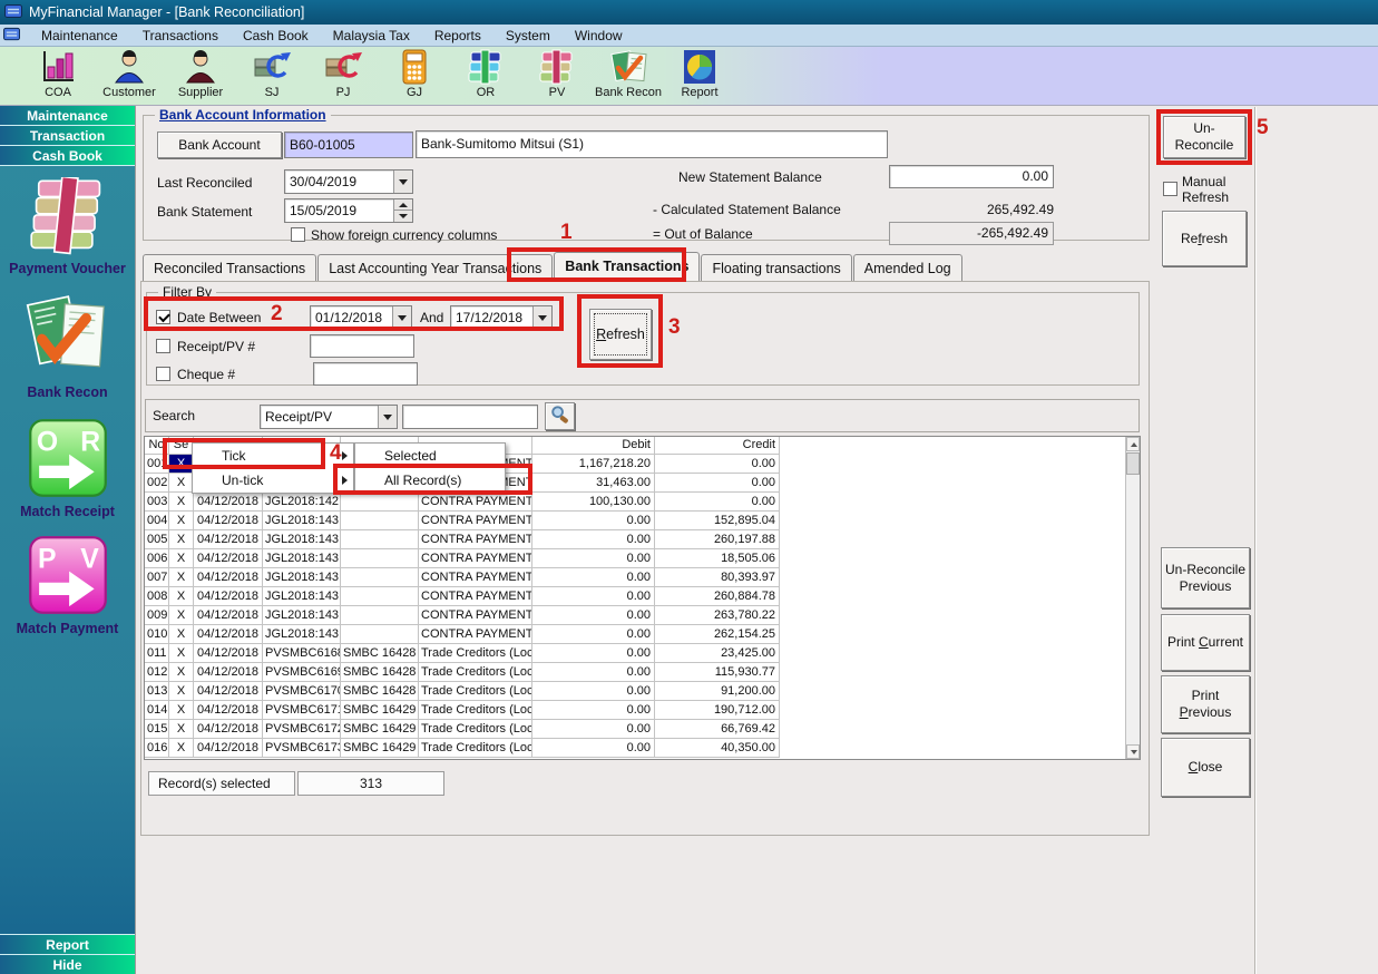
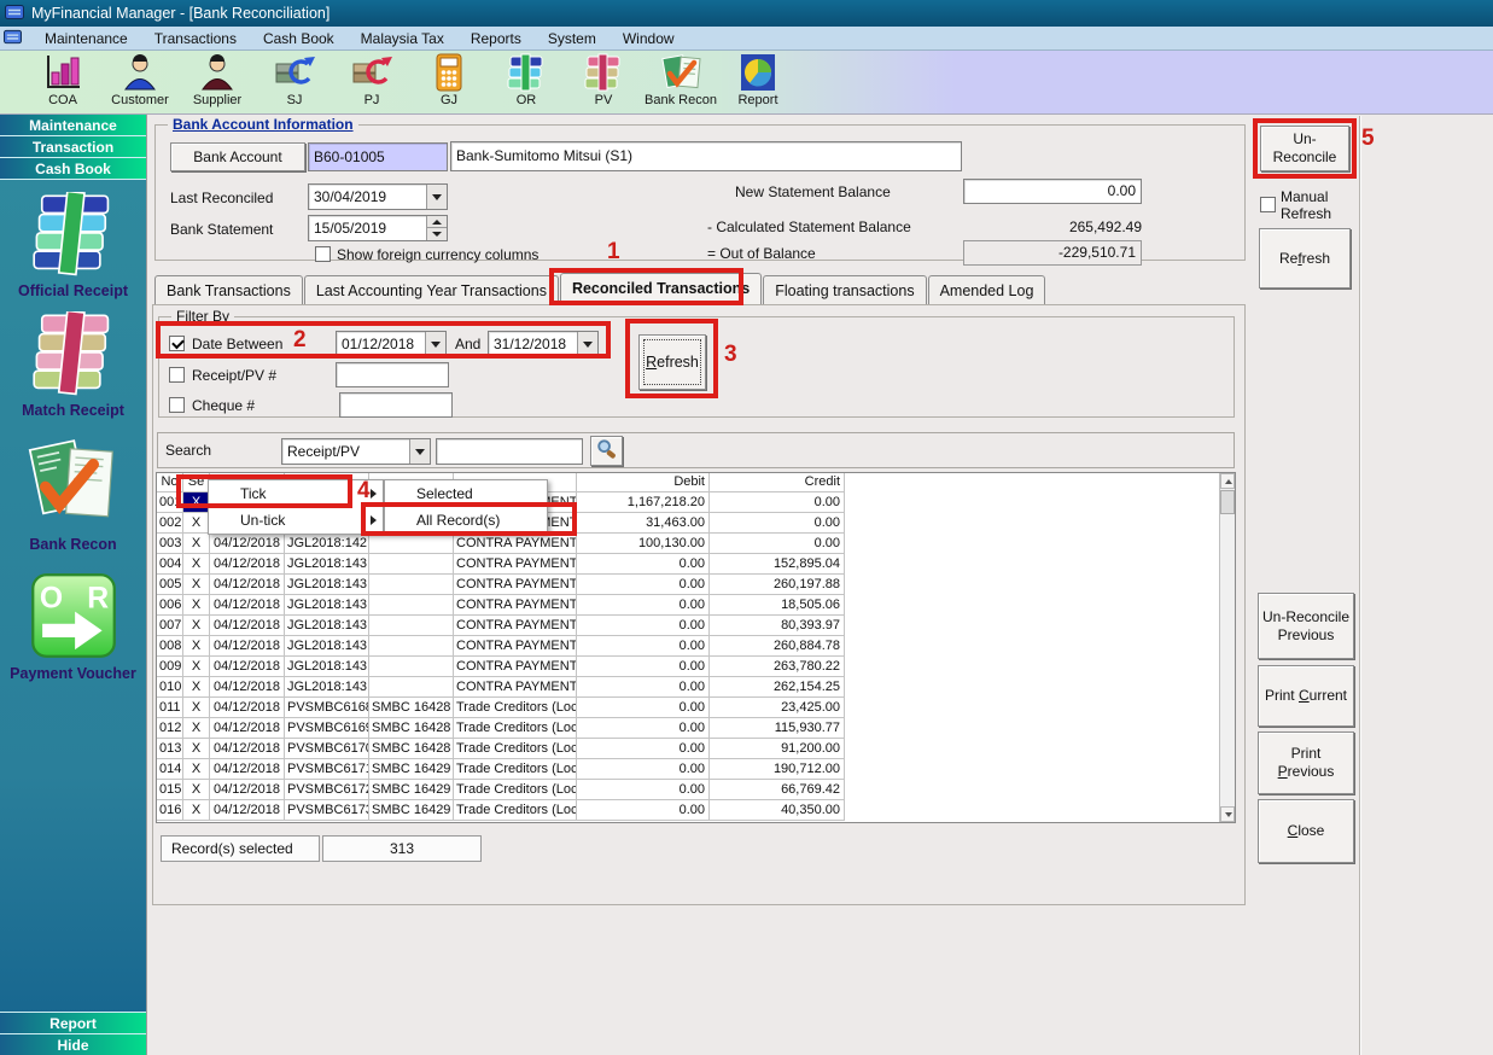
  MyFinancial Manager - [Bank Reconciliation]
  Maintenance
  Transactions
  Cash Book
  Malaysia Tax
  Reports
  System
  Window
  COA
  Customer
  Supplier
  SJ
  PJ
  GJ
  OR
  PV
  Bank Recon
  Report
  Maintenance
  Transaction
  Cash Book
+ Official Receipt
- Payment Voucher
+ Match Receipt
  Bank Recon
  O
  R
- Match Receipt
+ Payment Voucher
- P
- V
- Match Payment
  Report
  Hide
  Bank Account Information
  Bank Account
  B60-01005
  Bank-Sumitomo Mitsui (S1)
  Last Reconciled
  30/04/2019
  Bank Statement
  15/05/2019
  Show foreign currency columns
  New Statement Balance
  0.00
  - Calculated Statement Balance
  265,492.49
  = Out of Balance
- -265,492.49
+ -229,510.71
- Reconciled Transactions
+ Bank Transactions
  Last Accounting Year Transactions
- Bank Transactions
+ Reconciled Transactions
  Floating transactions
  Amended Log
  Filter By
  Date Between
  01/12/2018
  And
- 17/12/2018
+ 31/12/2018
  Receipt/PV #
  Cheque #
  Refresh
  Search
  Receipt/PV
  No
  Se
  Debit
  Credit
  001
  X
  1,167,218.20
  0.00
  002
  X
  31,463.00
  0.00
  003
  X
  04/12/2018
  JGL2018:142
  CONTRA PAYMENT
  100,130.00
  0.00
  004
  X
  04/12/2018
  JGL2018:143
  CONTRA PAYMENT
  0.00
  152,895.04
  005
  X
  04/12/2018
  JGL2018:143
  CONTRA PAYMENT
  0.00
  260,197.88
  006
  X
  04/12/2018
  JGL2018:143
  CONTRA PAYMENT
  0.00
  18,505.06
  007
  X
  04/12/2018
  JGL2018:143
  CONTRA PAYMENT
  0.00
  80,393.97
  008
  X
  04/12/2018
  JGL2018:143
  CONTRA PAYMENT
  0.00
  260,884.78
  009
  X
  04/12/2018
  JGL2018:143
  CONTRA PAYMENT
  0.00
  263,780.22
  010
  X
  04/12/2018
  JGL2018:143
  CONTRA PAYMENT
  0.00
  262,154.25
  011
  X
  04/12/2018
  PVSMBC6168
  SMBC 16428
  Trade Creditors (Loc
  0.00
  23,425.00
  012
  X
  04/12/2018
  PVSMBC6169
  SMBC 16428
  Trade Creditors (Loc
  0.00
  115,930.77
  013
  X
  04/12/2018
  PVSMBC6170
  SMBC 16428
  Trade Creditors (Loc
  0.00
  91,200.00
  014
  X
  04/12/2018
  PVSMBC6171
  SMBC 16429
  Trade Creditors (Loc
  0.00
  190,712.00
  015
  X
  04/12/2018
  PVSMBC6172
  SMBC 16429
  Trade Creditors (Loc
  0.00
  66,769.42
  016
  X
  04/12/2018
  PVSMBC6173
  SMBC 16429
  Trade Creditors (Loc
  0.00
  40,350.00
  Record(s) selected
  313
  Tick
  Un-tick
  All Record(s)
  Un-Reconcile
  Manual Refresh
  Refresh
  Un-Reconcile
  Previous
  Print Current
  Print
  Previous
  Close
  1
  2
  3
  4
  5
